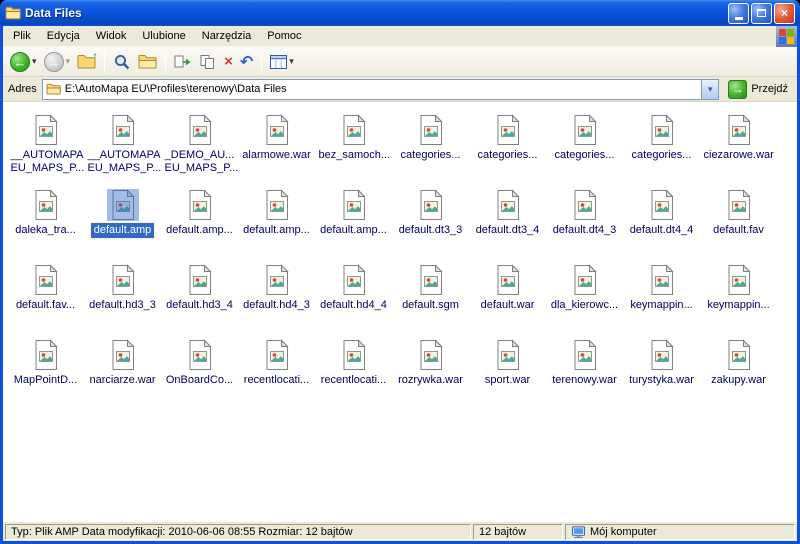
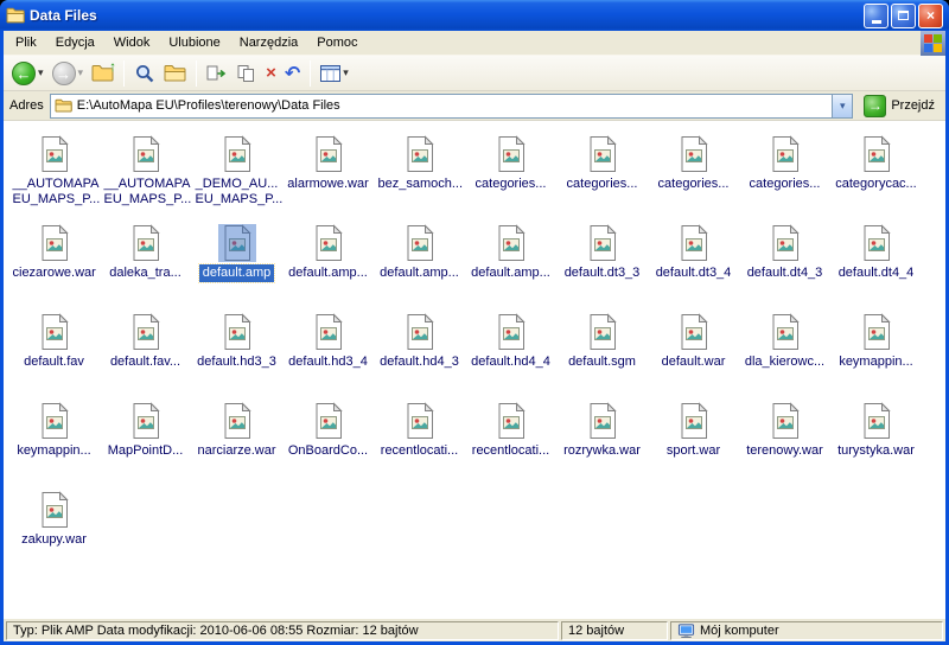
  Data Files
  ×
  Plik
  Edycja
  Widok
  Ulubione
  Narzędzia
  Pomoc
  ←
  ▾
  →
  ▾
  ↑
  ×
  ↶
  ▾
  Adres
  E:\AutoMapa EU\Profiles\terenowy\Data Files
  ▾
  →
  Przejdź
  __AUTOMAPA
  EU_MAPS_P...
  __AUTOMAPA
  EU_MAPS_P...
  _DEMO_AU...
  EU_MAPS_P...
  alarmowe.war
  bez_samoch...
  categories...
  categories...
  categories...
  categories...
+ categorycac...
  ciezarowe.war
  daleka_tra...
  default.amp
  default.amp...
  default.amp...
  default.amp...
  default.dt3_3
  default.dt3_4
  default.dt4_3
  default.dt4_4
  default.fav
  default.fav...
  default.hd3_3
  default.hd3_4
  default.hd4_3
  default.hd4_4
  default.sgm
  default.war
  dla_kierowc...
  keymappin...
  keymappin...
  MapPointD...
  narciarze.war
  OnBoardCo...
  recentlocati...
  recentlocati...
  rozrywka.war
  sport.war
  terenowy.war
  turystyka.war
  zakupy.war
  Typ: Plik AMP Data modyfikacji: 2010-06-06 08:55 Rozmiar: 12 bajtów
  12 bajtów
  Mój komputer
